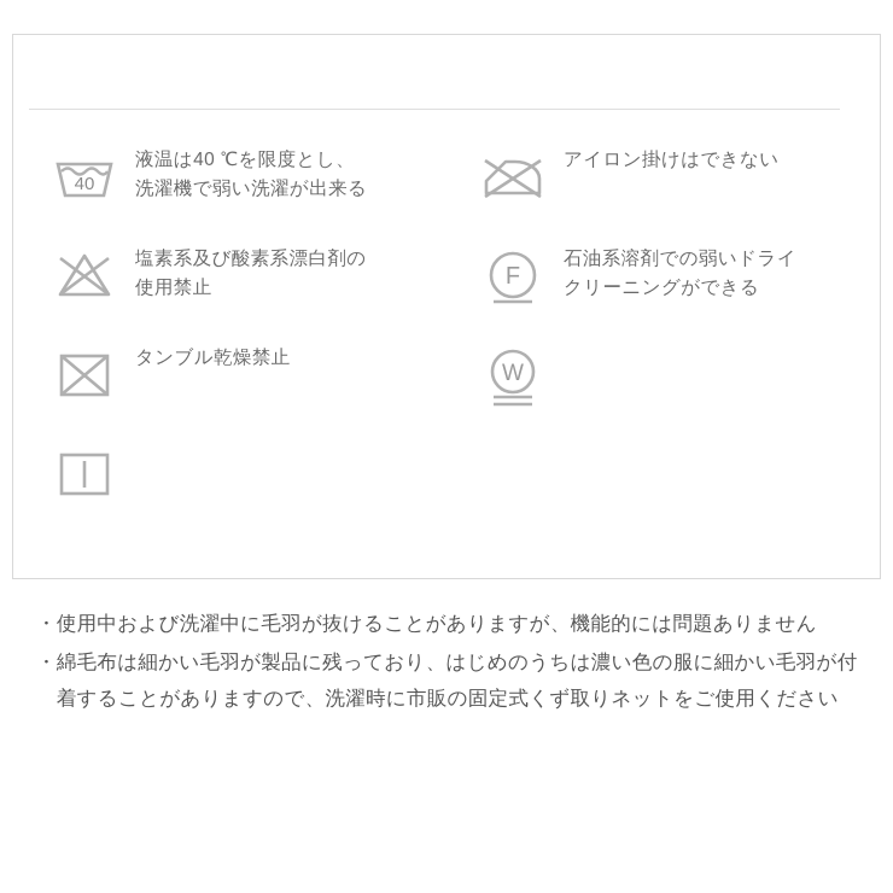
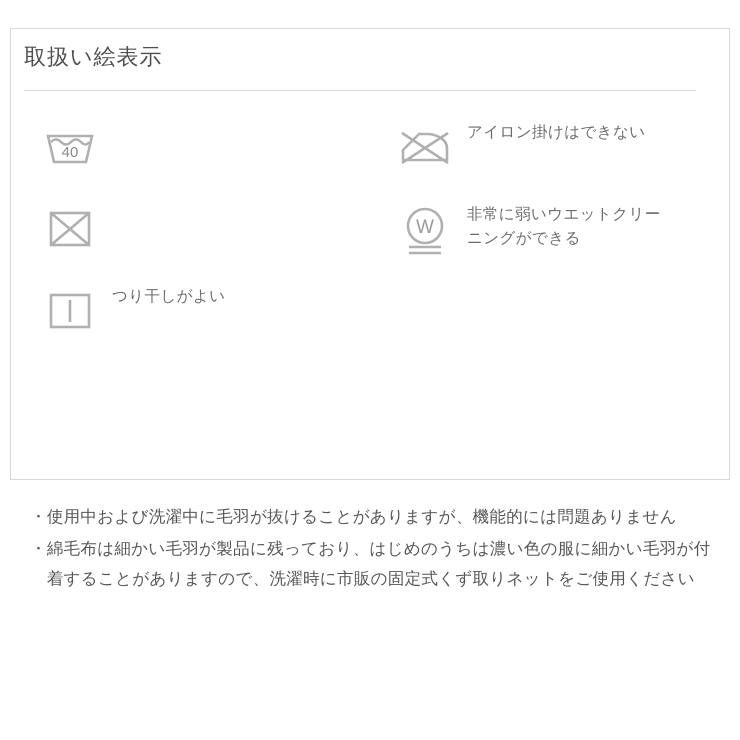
+ 取扱い絵表示
  40
- 液温は40 ℃を限度とし、
- 洗濯機で弱い洗濯が出来る
  アイロン掛けはできない
- 塩素系及び酸素系漂白剤の
- 使用禁止
- F
- 石油系溶剤での弱いドライ
- クリーニングができる
- タンブル乾燥禁止
  W
+ 非常に弱いウエットクリー
+ ニングができる
+ つり干しがよい
  ・
  使用中および洗濯中に毛羽が抜けることがありますが、機能的には問題ありません
  ・
  綿毛布は細かい毛羽が製品に残っており、はじめのうちは濃い色の服に細かい毛羽が付着することがありますので、洗濯時に市販の固定式くず取りネットをご使用ください
